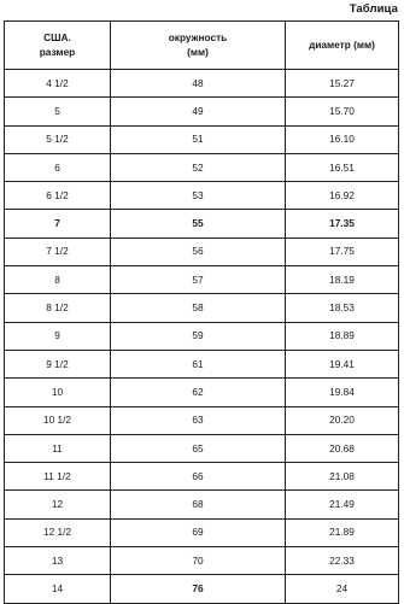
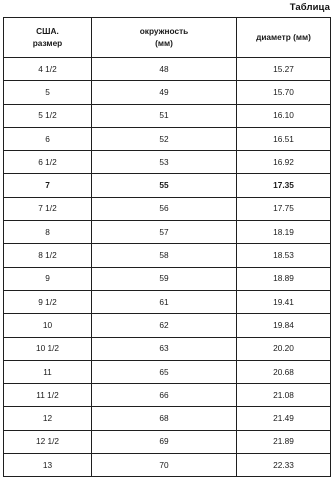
  Таблица
  США. размер	окружность (мм)	диаметр (мм)
  4 1/2	48	15.27
  5	49	15.70
  5 1/2	51	16.10
  6	52	16.51
  6 1/2	53	16.92
  7	55	17.35
  7 1/2	56	17.75
  8	57	18.19
  8 1/2	58	18.53
  9	59	18.89
  9 1/2	61	19.41
  10	62	19.84
  10 1/2	63	20.20
  11	65	20.68
  11 1/2	66	21.08
  12	68	21.49
  12 1/2	69	21.89
  13	70	22.33
- 14	76	24
